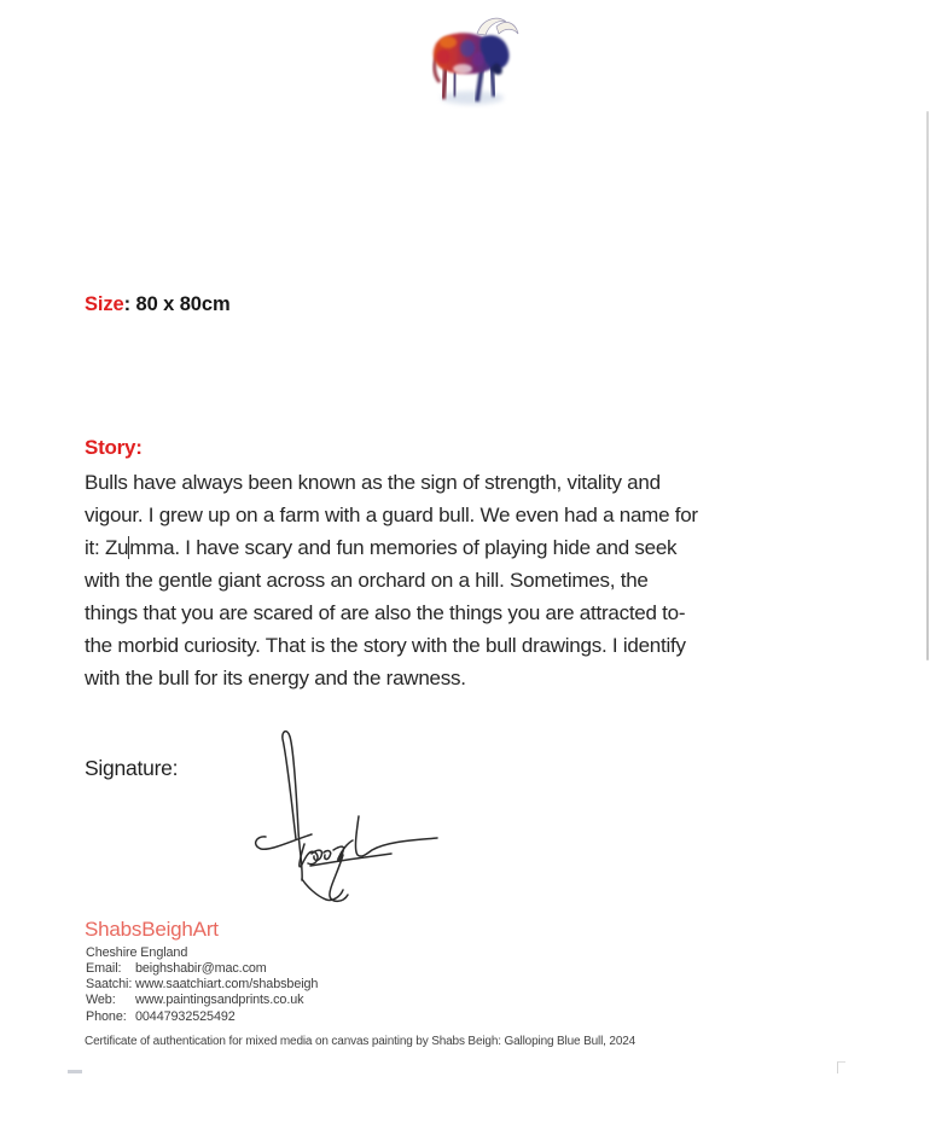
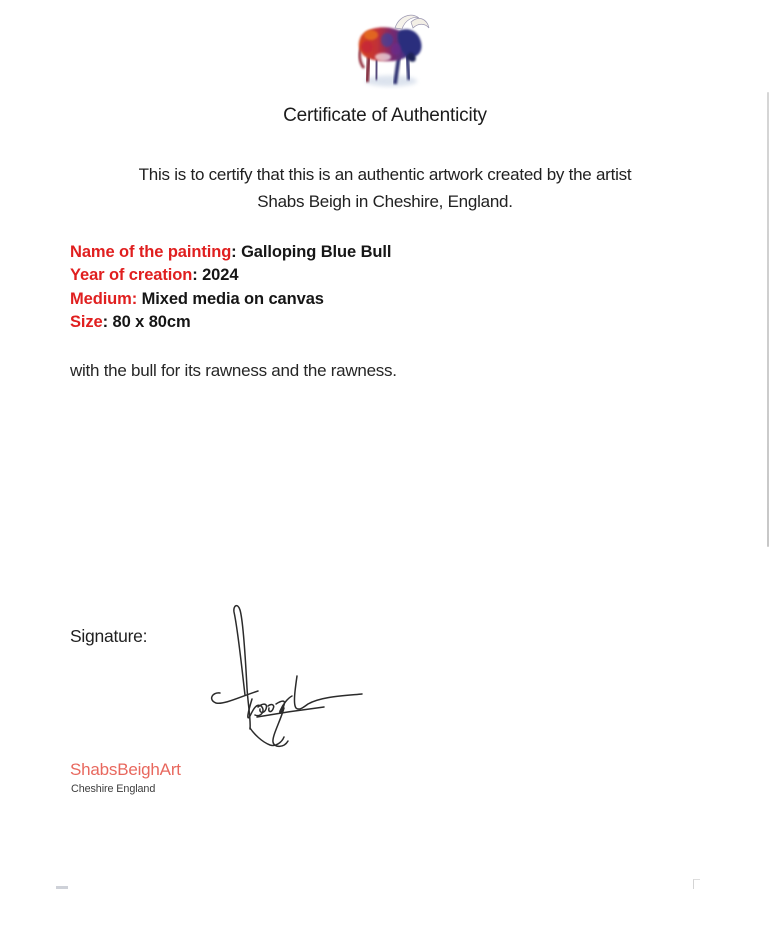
+ Certificate of Authenticity
+ This is to certify that this is an authentic artwork created by the artist
+ Shabs Beigh in Cheshire, England.
+ Name of the painting: Galloping Blue Bull
+ Year of creation: 2024
+ Medium: Mixed media on canvas
  Size: 80 x 80cm
- Story:
- Bulls have always been known as the sign of strength, vitality and
- vigour. I grew up on a farm with a guard bull. We even had a name for
- it: Zumma. I have scary and fun memories of playing hide and seek
- with the gentle giant across an orchard on a hill. Sometimes, the
- things that you are scared of are also the things you are attracted to-
- the morbid curiosity. That is the story with the bull drawings. I identify
- with the bull for its energy and the rawness.
+ with the bull for its rawness and the rawness.
  Signature:
  ShabsBeighArt
  Cheshire England
- Email: beighshabir@mac.com
- Saatchi: www.saatchiart.com/shabsbeigh
- Web: www.paintingsandprints.co.uk
- Phone: 00447932525492
- Certificate of authentication for mixed media on canvas painting by Shabs Beigh: Galloping Blue Bull, 2024
